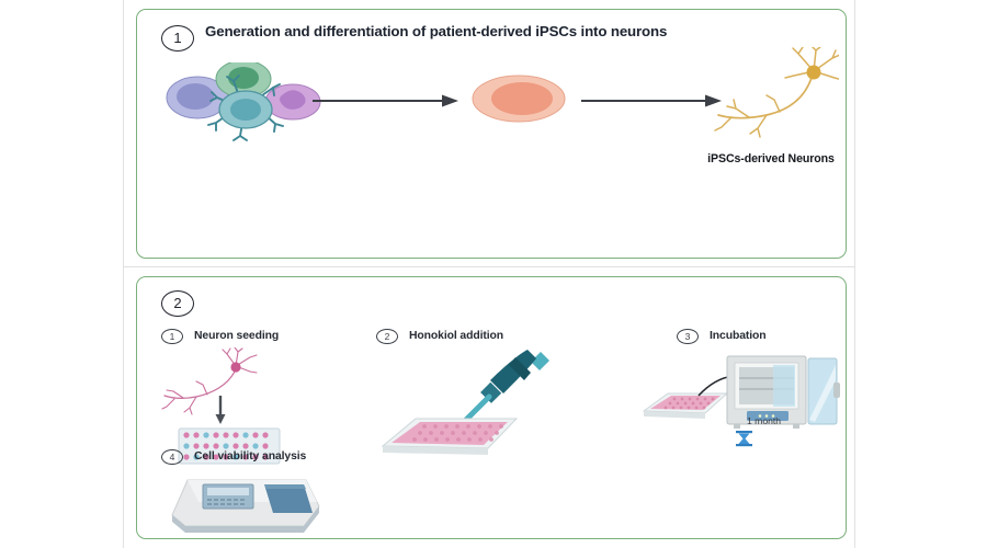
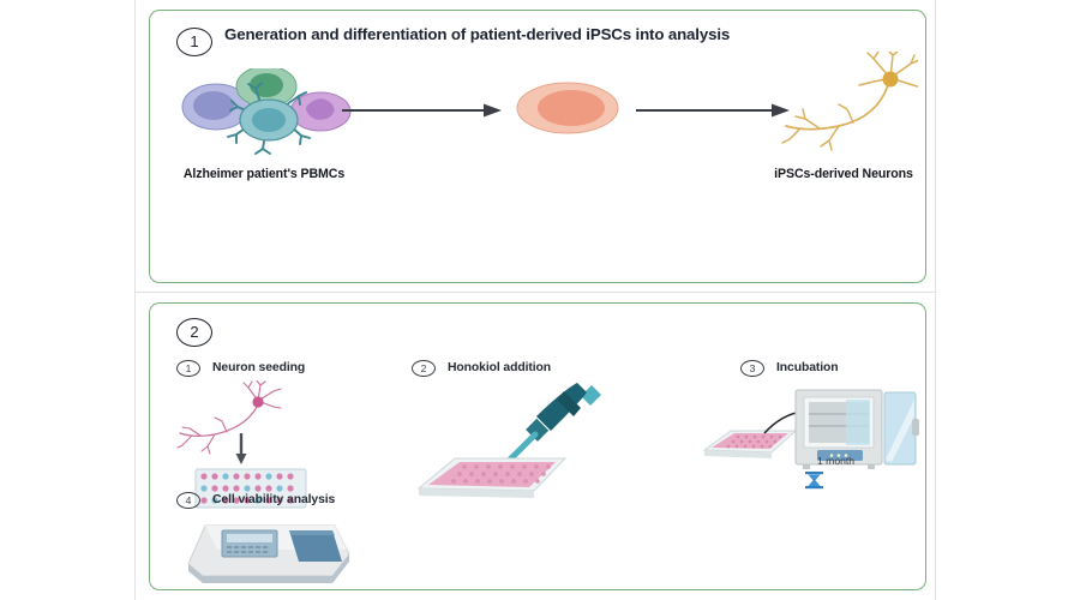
  1
- Generation and differentiation of patient-derived iPSCs into neurons
+ Generation and differentiation of patient-derived iPSCs into analysis
+ Alzheimer patient's PBMCs
  iPSCs-derived Neurons
  2
  1
  Neuron seeding
  2
  Honokiol addition
  3
  Incubation
  1 month
  4
  Cell viability analysis
